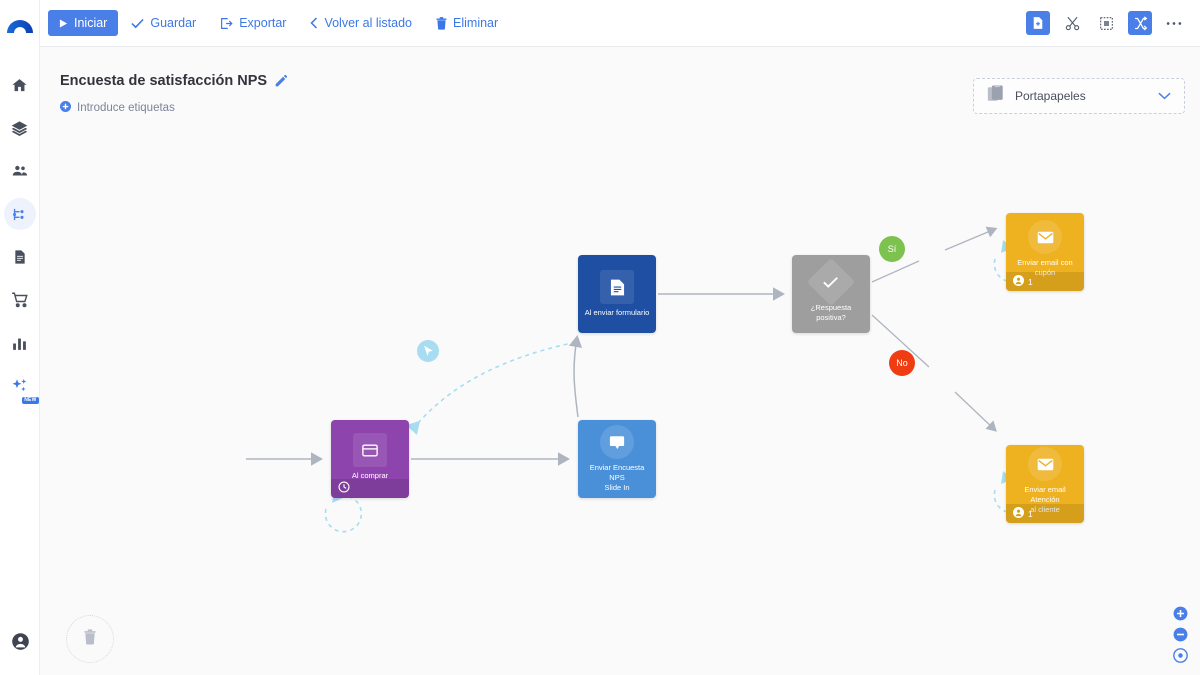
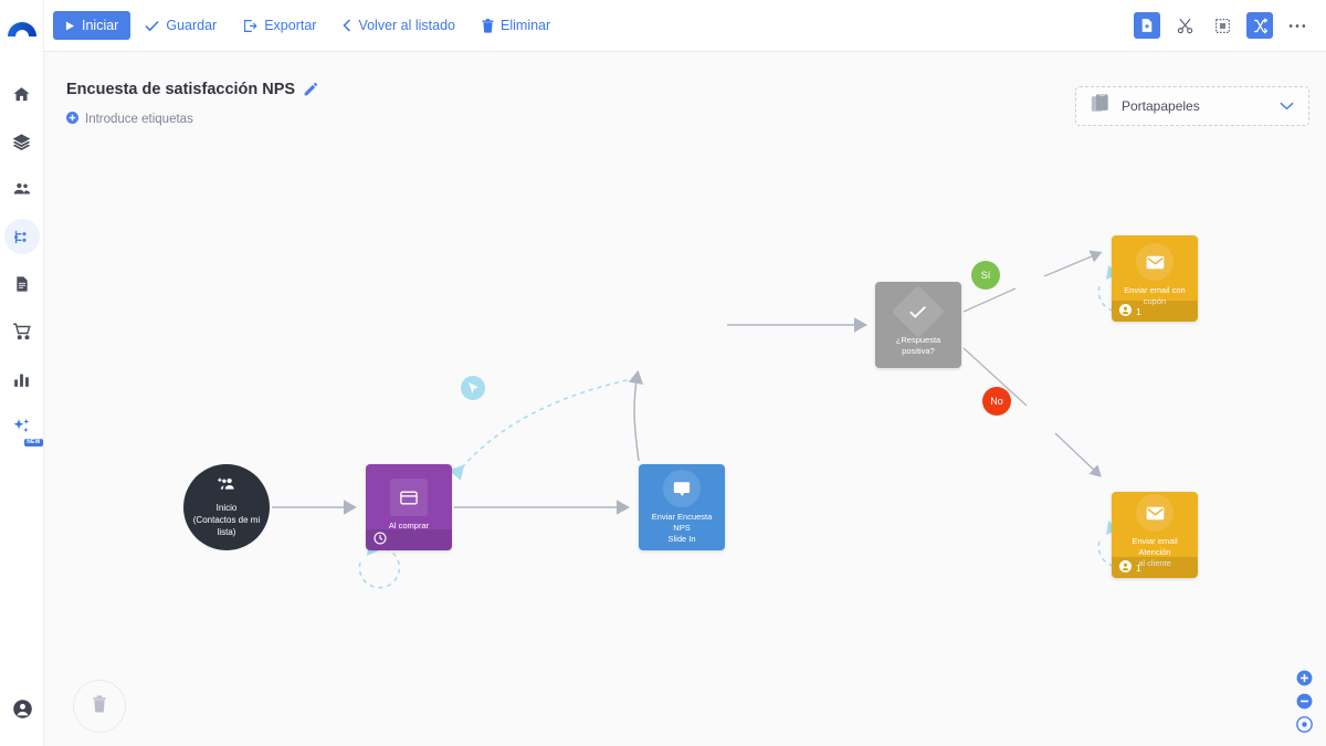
  Iniciar
  Guardar
  Exportar
  Volver al listado
  Eliminar
  Encuesta de satisfacción NPS
  Introduce etiquetas
  Portapapeles
+ Inicio
+ (Contactos de mi
+ lista)
  Al comprar
- Al enviar formulario
  Enviar Encuesta NPS
  Slide In
  ¿Respuesta positiva?
  Enviar email con
  cupón
  1
  Enviar email Atención
  al cliente
  1
  Sí
  No
